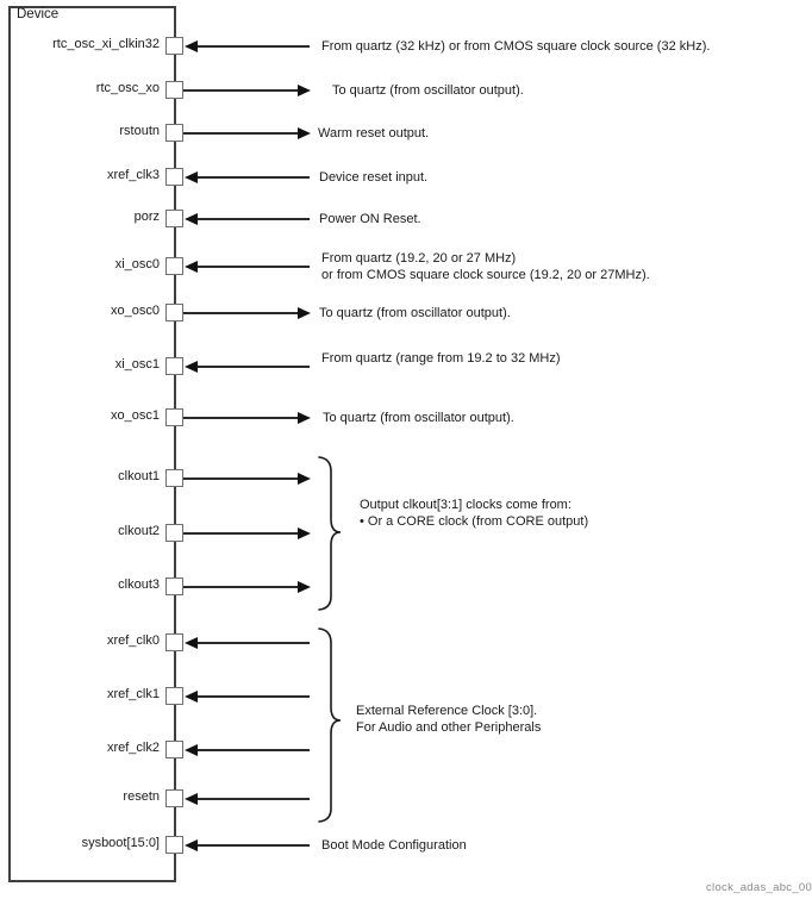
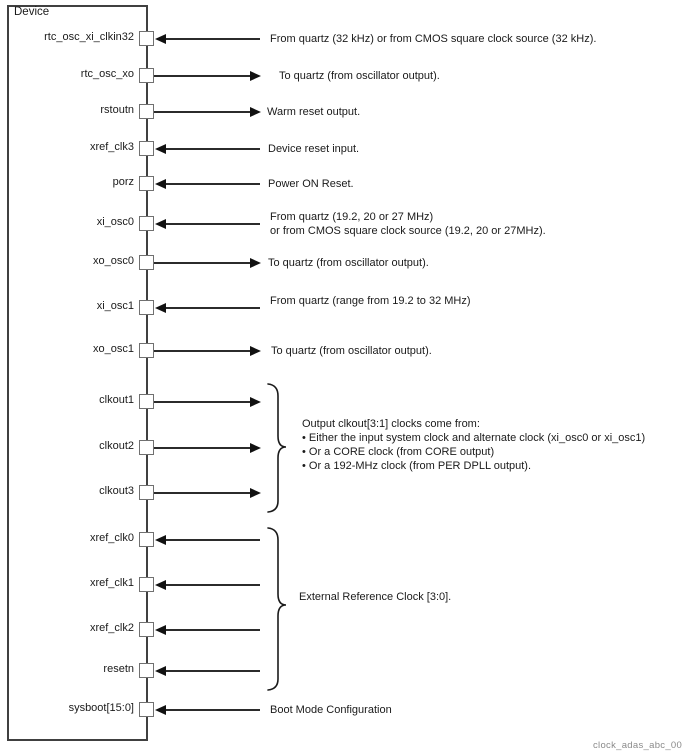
  Device
  rtc_osc_xi_clkin32
  From quartz (32 kHz) or from CMOS square clock source (32 kHz).
  rtc_osc_xo
  To quartz (from oscillator output).
  rstoutn
  Warm reset output.
  xref_clk3
  Device reset input.
  porz
  Power ON Reset.
  xi_osc0
  From quartz (19.2, 20 or 27 MHz)
  or from CMOS square clock source (19.2, 20 or 27MHz).
  xo_osc0
  To quartz (from oscillator output).
  xi_osc1
  From quartz (range from 19.2 to 32 MHz)
  xo_osc1
  To quartz (from oscillator output).
  clkout1
  clkout2
  clkout3
  xref_clk0
  xref_clk1
  xref_clk2
  resetn
  sysboot[15:0]
  Boot Mode Configuration
  Output clkout[3:1] clocks come from:
+ • Either the input system clock and alternate clock (xi_osc0 or xi_osc1)
  • Or a CORE clock (from CORE output)
+ • Or a 192-MHz clock (from PER DPLL output).
  External Reference Clock [3:0].
- For Audio and other Peripherals
  clock_adas_abc_00
